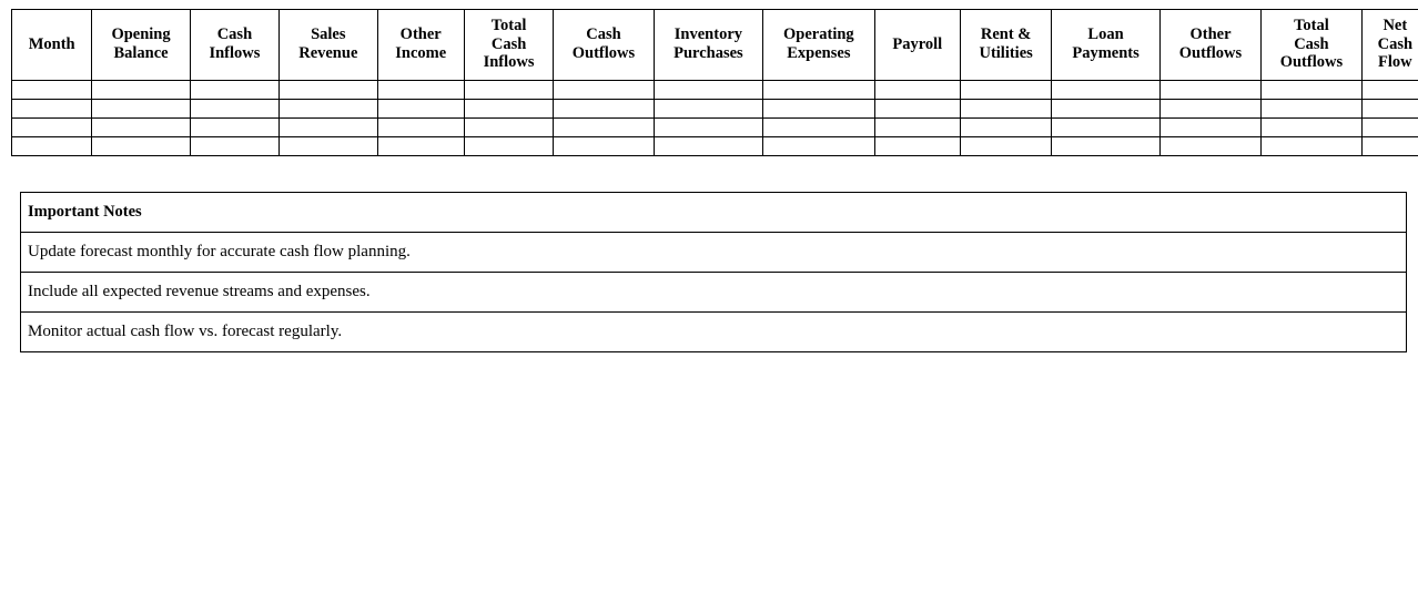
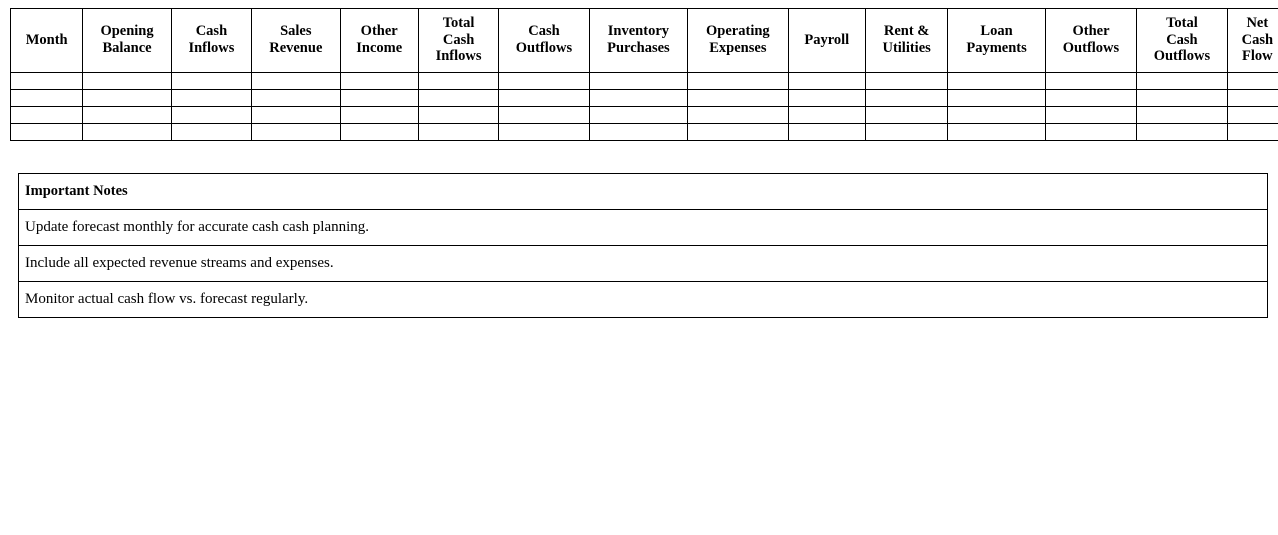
  Month	Opening Balance	Cash Inflows	Sales Revenue	Other Income	Total Cash Inflows	Cash Outflows	Inventory Purchases	Operating Expenses	Payroll	Rent & Utilities	Loan Payments	Other Outflows	Total Cash Outflows	Net Cash Flow
  Important Notes
- Update forecast monthly for accurate cash flow planning.
+ Update forecast monthly for accurate cash cash planning.
  Include all expected revenue streams and expenses.
  Monitor actual cash flow vs. forecast regularly.
